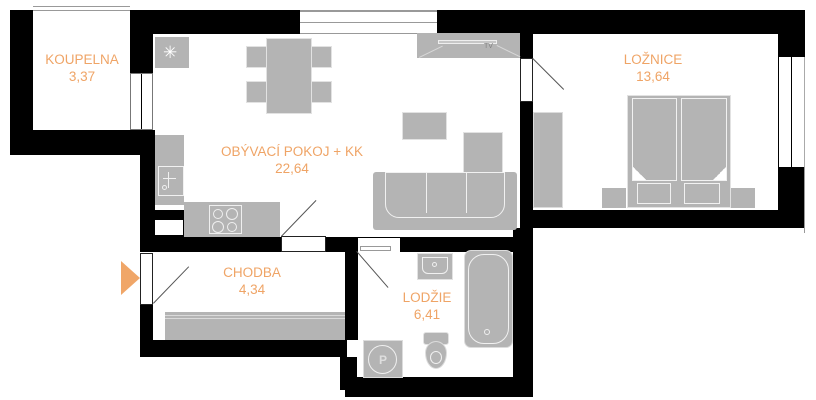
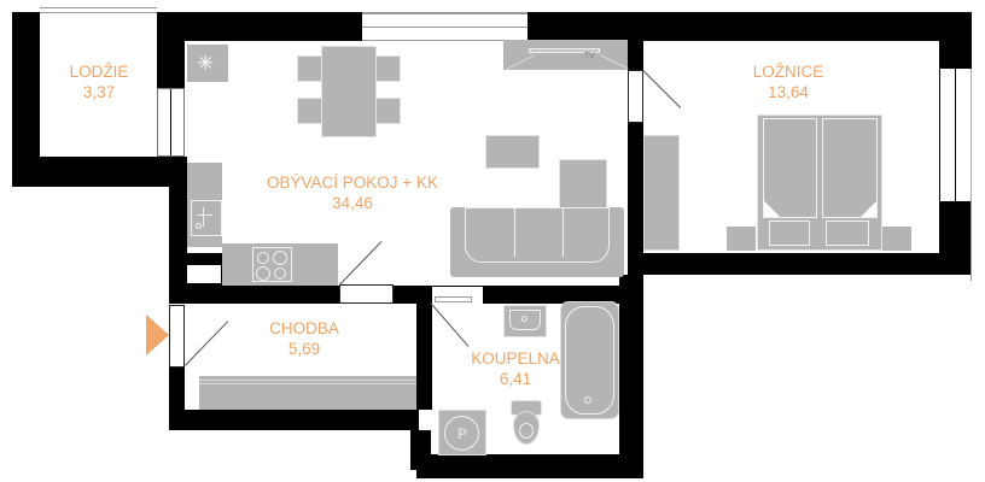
  ✳
  P
- KOUPELNA
+ LODŽIE
  3,37
  OBÝVACÍ POKOJ + KK
- 22,64
+ 34,46
  LOŽNICE
  13,64
  CHODBA
- 4,34
+ 5,69
- LODŽIE
+ KOUPELNA
  6,41
